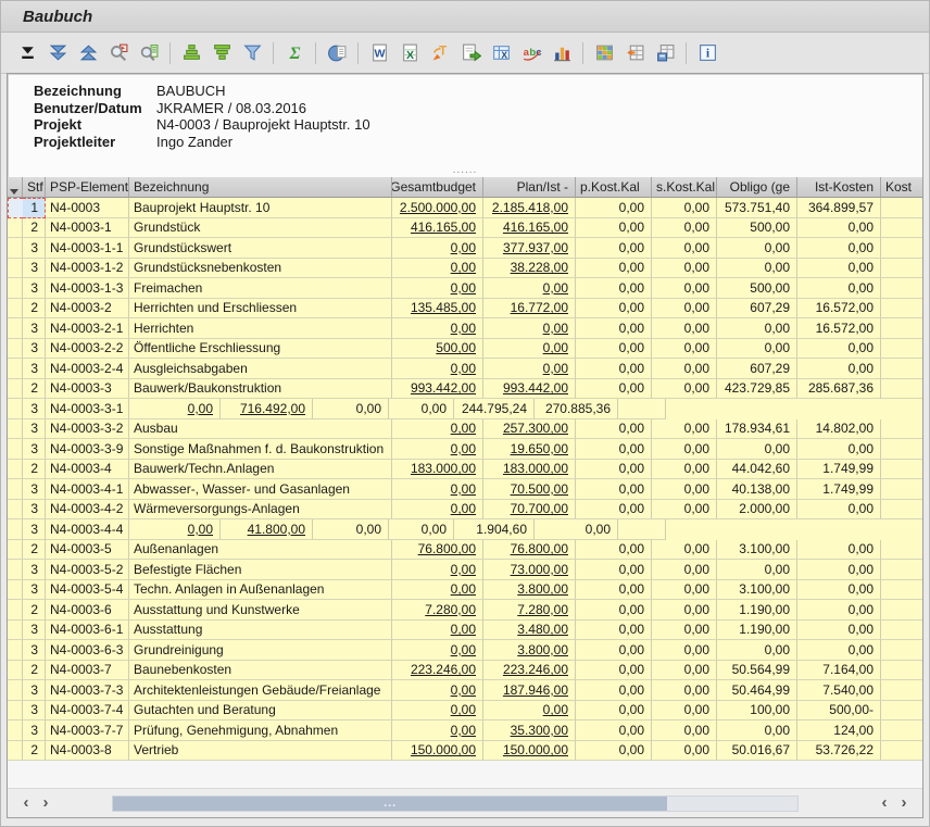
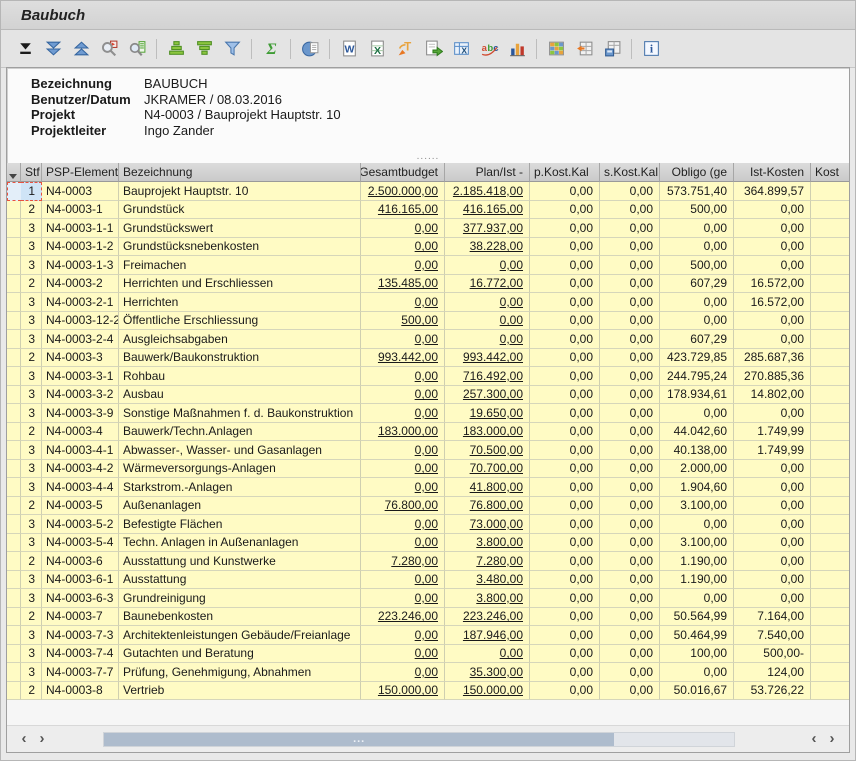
  Baubuch
  Σ
  W
  X
  T
  X
  a
  b
  i
  Bezeichnung
  BAUBUCH
  Benutzer/Datum
  JKRAMER / 08.03.2016
  Projekt
  N4-0003 / Bauprojekt Hauptstr. 10
  Projektleiter
  Ingo Zander
  ......
  Stf
  PSP-Element
  Bezeichnung
  Gesamtbudget
  Plan/Ist -
  p.Kost.Kal
  s.Kost.Kal
  Obligo (ge
  Ist-Kosten
  Kost
  1
  N4-0003
  Bauprojekt Hauptstr. 10
  2.500.000,00
  2.185.418,00
  0,00
  0,00
  573.751,40
  364.899,57
  2
  N4-0003-1
  Grundstück
  416.165,00
  416.165,00
  0,00
  0,00
  500,00
  0,00
  3
  N4-0003-1-1
  Grundstückswert
  0,00
  377.937,00
  0,00
  0,00
  0,00
  0,00
  3
  N4-0003-1-2
  Grundstücksnebenkosten
  0,00
  38.228,00
  0,00
  0,00
  0,00
  0,00
  3
  N4-0003-1-3
  Freimachen
  0,00
  0,00
  0,00
  0,00
  500,00
  0,00
  2
  N4-0003-2
  Herrichten und Erschliessen
  135.485,00
  16.772,00
  0,00
  0,00
  607,29
  16.572,00
  3
  N4-0003-2-1
  Herrichten
  0,00
  0,00
  0,00
  0,00
  0,00
  16.572,00
  3
- N4-0003-2-2
+ N4-0003-12-2
  Öffentliche Erschliessung
  500,00
  0,00
  0,00
  0,00
  0,00
  0,00
  3
  N4-0003-2-4
  Ausgleichsabgaben
  0,00
  0,00
  0,00
  0,00
  607,29
  0,00
  2
  N4-0003-3
  Bauwerk/Baukonstruktion
  993.442,00
  993.442,00
  0,00
  0,00
  423.729,85
  285.687,36
  3
  N4-0003-3-1
+ Rohbau
  0,00
  716.492,00
  0,00
  0,00
  244.795,24
  270.885,36
  3
  N4-0003-3-2
  Ausbau
  0,00
  257.300,00
  0,00
  0,00
  178.934,61
  14.802,00
  3
  N4-0003-3-9
  Sonstige Maßnahmen f. d. Baukonstruktion
  0,00
  19.650,00
  0,00
  0,00
  0,00
  0,00
  2
  N4-0003-4
  Bauwerk/Techn.Anlagen
  183.000,00
  183.000,00
  0,00
  0,00
  44.042,60
  1.749,99
  3
  N4-0003-4-1
  Abwasser-, Wasser- und Gasanlagen
  0,00
  70.500,00
  0,00
  0,00
  40.138,00
  1.749,99
  3
  N4-0003-4-2
  Wärmeversorgungs-Anlagen
  0,00
  70.700,00
  0,00
  0,00
  2.000,00
  0,00
  3
  N4-0003-4-4
+ Starkstrom.-Anlagen
  0,00
  41.800,00
  0,00
  0,00
  1.904,60
  0,00
  2
  N4-0003-5
  Außenanlagen
  76.800,00
  76.800,00
  0,00
  0,00
  3.100,00
  0,00
  3
  N4-0003-5-2
  Befestigte Flächen
  0,00
  73.000,00
  0,00
  0,00
  0,00
  0,00
  3
  N4-0003-5-4
  Techn. Anlagen in Außenanlagen
  0,00
  3.800,00
  0,00
  0,00
  3.100,00
  0,00
  2
  N4-0003-6
  Ausstattung und Kunstwerke
  7.280,00
  7.280,00
  0,00
  0,00
  1.190,00
  0,00
  3
  N4-0003-6-1
  Ausstattung
  0,00
  3.480,00
  0,00
  0,00
  1.190,00
  0,00
  3
  N4-0003-6-3
  Grundreinigung
  0,00
  3.800,00
  0,00
  0,00
  0,00
  0,00
  2
  N4-0003-7
  Baunebenkosten
  223.246,00
  223.246,00
  0,00
  0,00
  50.564,99
  7.164,00
  3
  N4-0003-7-3
  Architektenleistungen Gebäude/Freianlage
  0,00
  187.946,00
  0,00
  0,00
  50.464,99
  7.540,00
  3
  N4-0003-7-4
  Gutachten und Beratung
  0,00
  0,00
  0,00
  0,00
  100,00
  500,00-
  3
  N4-0003-7-7
  Prüfung, Genehmigung, Abnahmen
  0,00
  35.300,00
  0,00
  0,00
  0,00
  124,00
  2
  N4-0003-8
  Vertrieb
  150.000,00
  150.000,00
  0,00
  0,00
  50.016,67
  53.726,22
  ‹
  ›
  ...
  ‹
  ›
